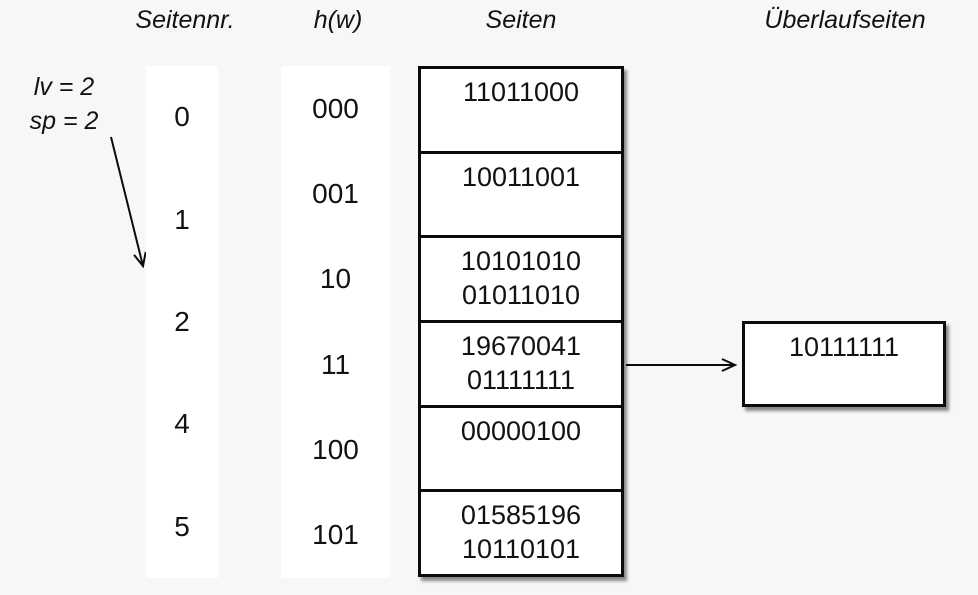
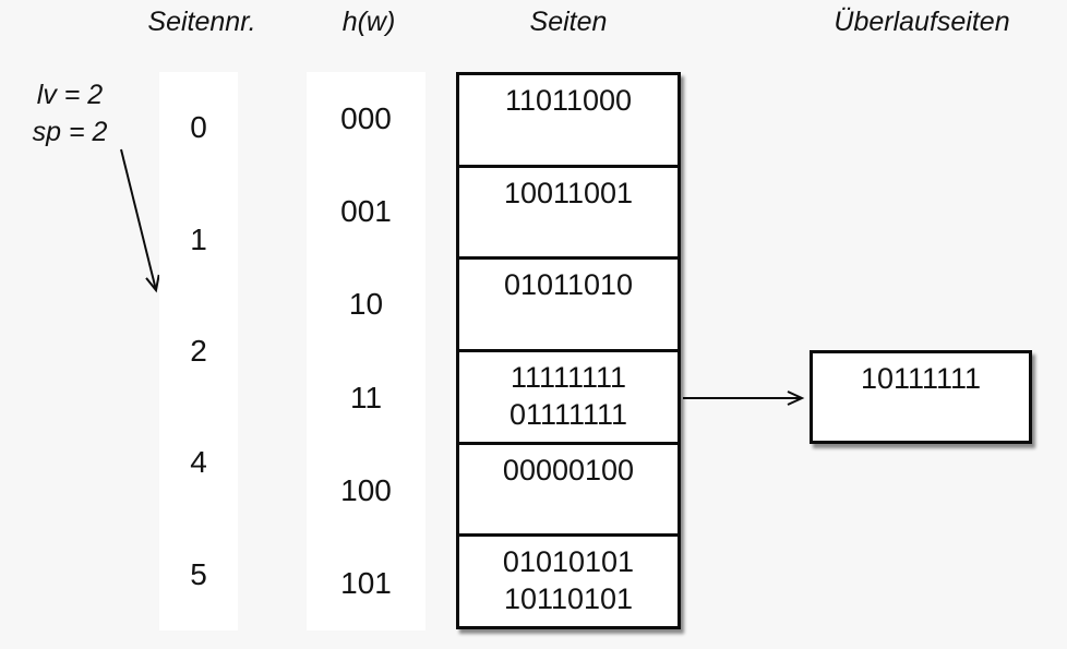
  Seitennr.
  h(w)
  Seiten
  Überlaufseiten
  lv = 2
  sp = 2
  0
  1
  2
  4
  5
  000
  001
  10
  11
  100
  101
  11011000
  10011001
- 10101010
  01011010
- 19670041
+ 11111111
  01111111
  00000100
- 01585196
+ 01010101
  10110101
  10111111
